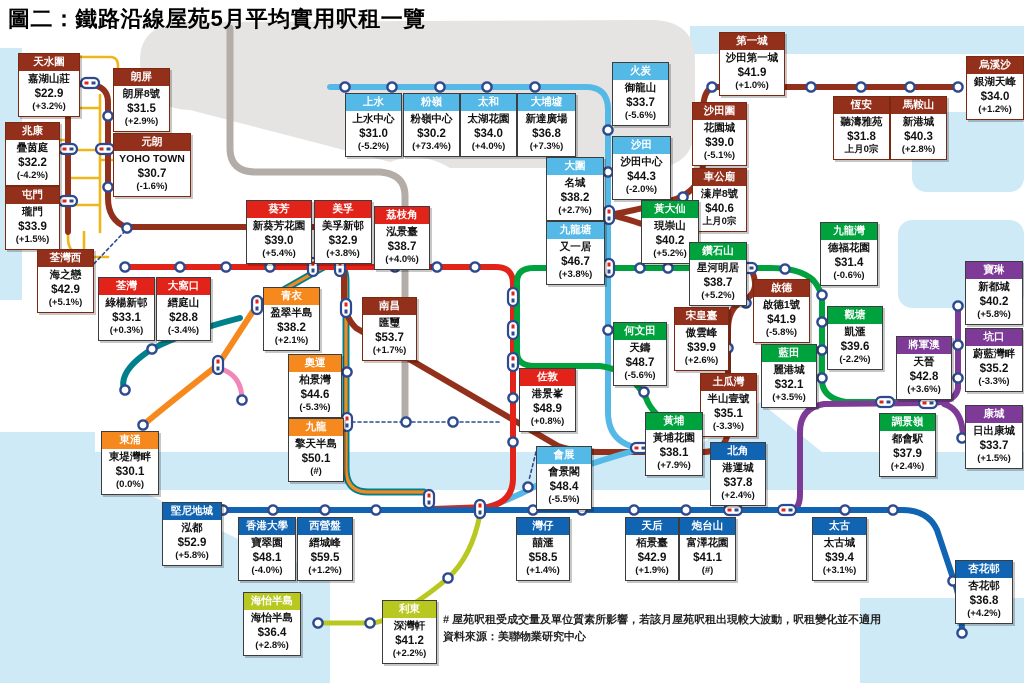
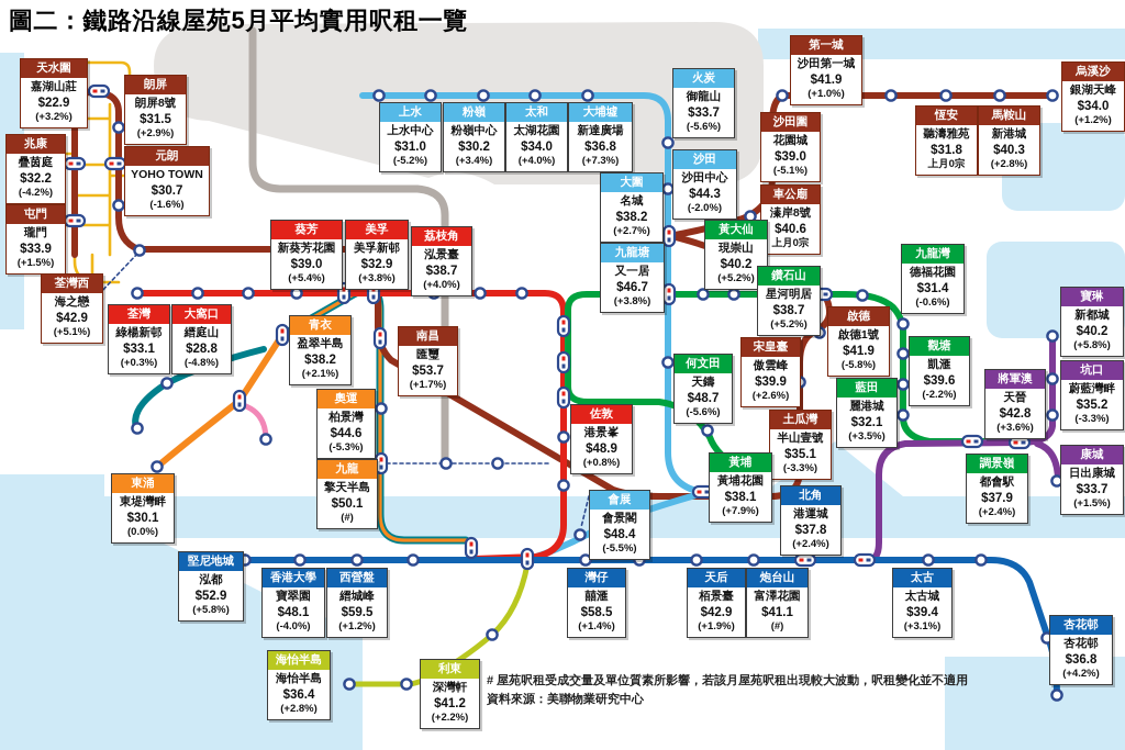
  圖二：鐵路沿線屋苑5月平均實用呎租一覽
  天水圍
  嘉湖山莊
  $22.9
  (+3.2%)
  朗屏
  朗屏8號
  $31.5
  (+2.9%)
  兆康
  疊茵庭
  $32.2
  (-4.2%)
  元朗
  YOHO TOWN
  $30.7
  (-1.6%)
  屯門
  瓏門
  $33.9
  (+1.5%)
  荃灣西
  海之戀
  $42.9
  (+5.1%)
  上水
  上水中心
  $31.0
  (-5.2%)
  粉嶺
  粉嶺中心
  $30.2
- (+73.4%)
+ (+3.4%)
  太和
  太湖花園
  $34.0
  (+4.0%)
  大埔墟
  新達廣場
  $36.8
  (+7.3%)
  火炭
  御龍山
  $33.7
  (-5.6%)
  沙田
  沙田中心
  $44.3
  (-2.0%)
  大圍
  名城
  $38.2
  (+2.7%)
  九龍塘
  又一居
  $46.7
  (+3.8%)
  第一城
  沙田第一城
  $41.9
  (+1.0%)
  沙田圍
  花園城
  $39.0
  (-5.1%)
  車公廟
  溱岸8號
  $40.6
  上月0宗
  恆安
  聽濤雅苑
  $31.8
  上月0宗
  馬鞍山
  新港城
  $40.3
  (+2.8%)
  烏溪沙
  銀湖天峰
  $34.0
  (+1.2%)
  黃大仙
  現崇山
  $40.2
  (+5.2%)
  鑽石山
  星河明居
  $38.7
  (+5.2%)
  九龍灣
  德福花園
  $31.4
  (-0.6%)
  啟德
  啟德1號
  $41.9
  (-5.8%)
  宋皇臺
  傲雲峰
  $39.9
  (+2.6%)
  何文田
  天鑄
  $48.7
  (-5.6%)
  觀塘
  凱滙
  $39.6
  (-2.2%)
  藍田
  麗港城
  $32.1
  (+3.5%)
  土瓜灣
  半山壹號
  $35.1
  (-3.3%)
  葵芳
  新葵芳花園
  $39.0
  (+5.4%)
  美孚
  美孚新邨
  $32.9
  (+3.8%)
  荔枝角
  泓景臺
  $38.7
  (+4.0%)
  荃灣
  綠楊新邨
  $33.1
  (+0.3%)
  大窩口
  縉庭山
  $28.8
- (-3.4%)
+ (-4.8%)
  青衣
  盈翠半島
  $38.2
  (+2.1%)
  南昌
  匯璽
  $53.7
  (+1.7%)
  奧運
  柏景灣
  $44.6
  (-5.3%)
  九龍
  擎天半島
  $50.1
  (#)
  佐敦
  港景峯
  $48.9
  (+0.8%)
  會展
  會景閣
  $48.4
  (-5.5%)
  黃埔
  黃埔花園
  $38.1
  (+7.9%)
  北角
  港運城
  $37.8
  (+2.4%)
  寶琳
  新都城
  $40.2
  (+5.8%)
  坑口
  蔚藍灣畔
  $35.2
  (-3.3%)
  將軍澳
  天晉
  $42.8
  (+3.6%)
  康城
  日出康城
  $33.7
  (+1.5%)
  調景嶺
  都會駅
  $37.9
  (+2.4%)
  東涌
  東堤灣畔
  $30.1
  (0.0%)
  堅尼地城
  泓都
  $52.9
  (+5.8%)
  香港大學
  寶翠園
  $48.1
  (-4.0%)
  西營盤
  縉城峰
  $59.5
  (+1.2%)
  灣仔
  囍滙
  $58.5
  (+1.4%)
  天后
  栢景臺
  $42.9
  (+1.9%)
  炮台山
  富澤花園
  $41.1
  (#)
  太古
  太古城
  $39.4
  (+3.1%)
  杏花邨
  杏花邨
  $36.8
  (+4.2%)
  海怡半島
  海怡半島
  $36.4
  (+2.8%)
  利東
  深灣軒
  $41.2
  (+2.2%)
  # 屋苑呎租受成交量及單位質素所影響，若該月屋苑呎租出現較大波動，呎租變化並不適用
  資料來源：美聯物業研究中心
